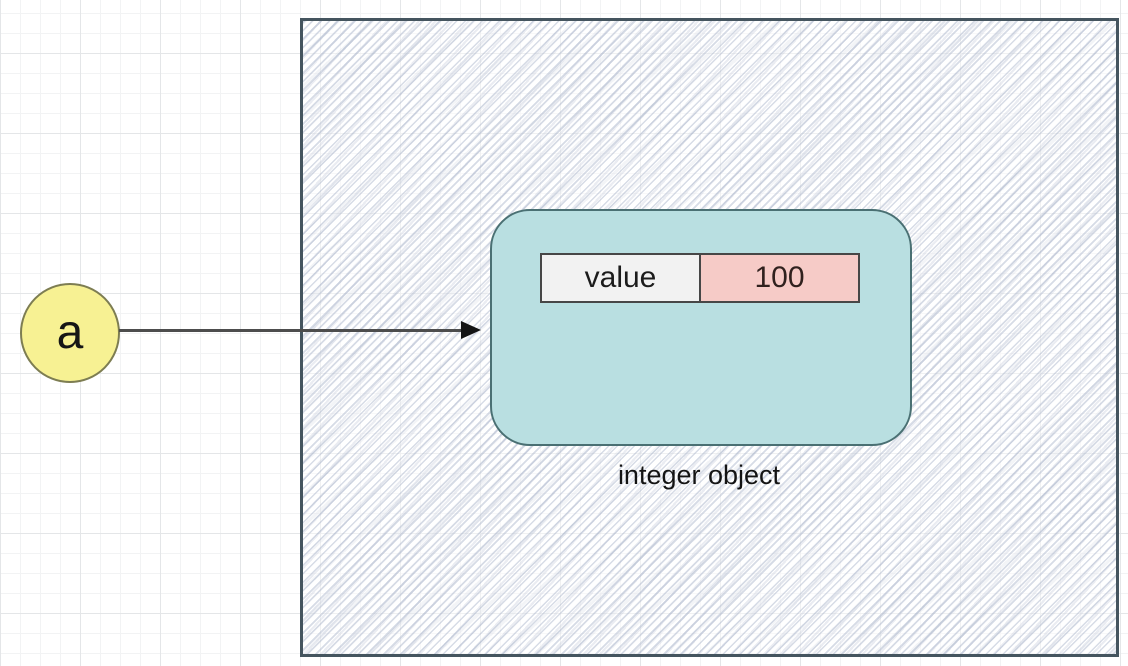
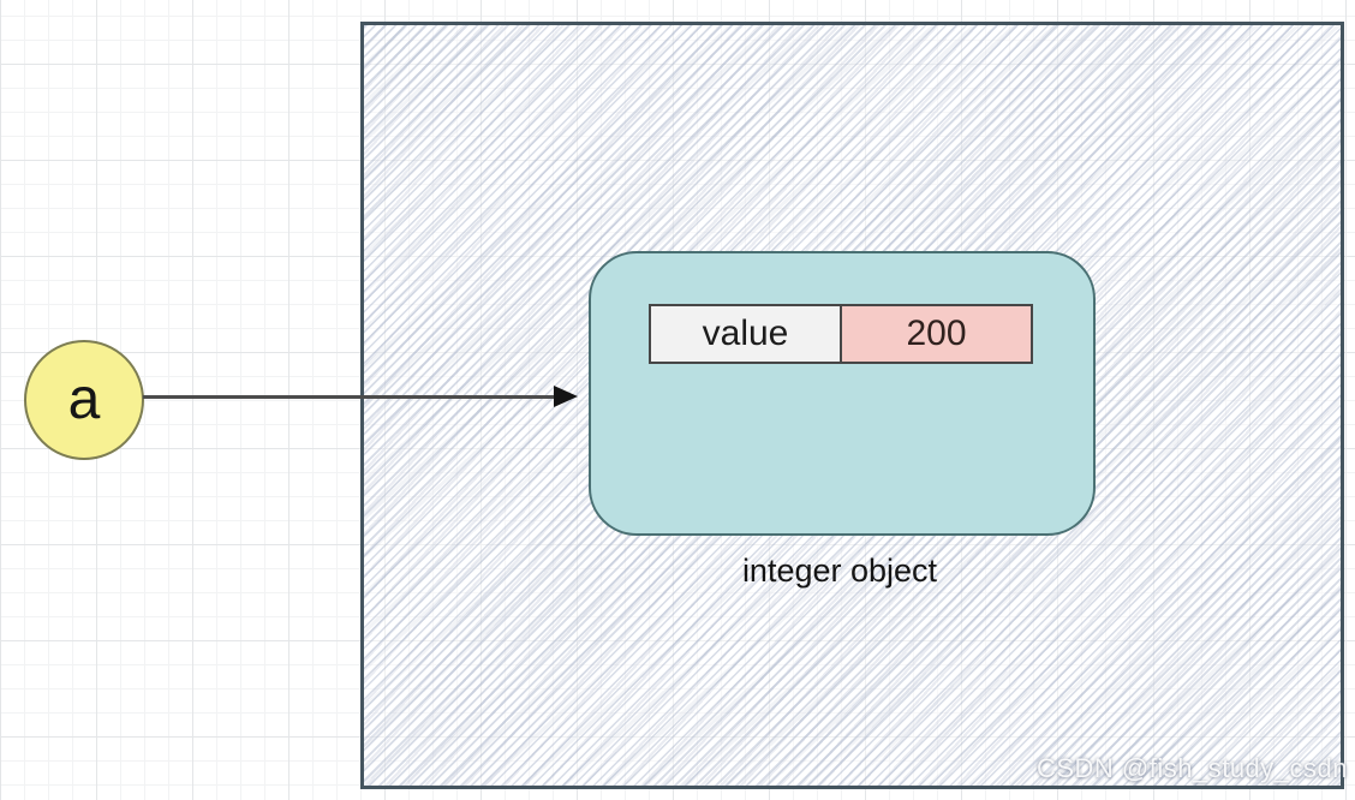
  a
- value	100
+ value	200
  integer object
+ CSDN @fish_study_csdn
